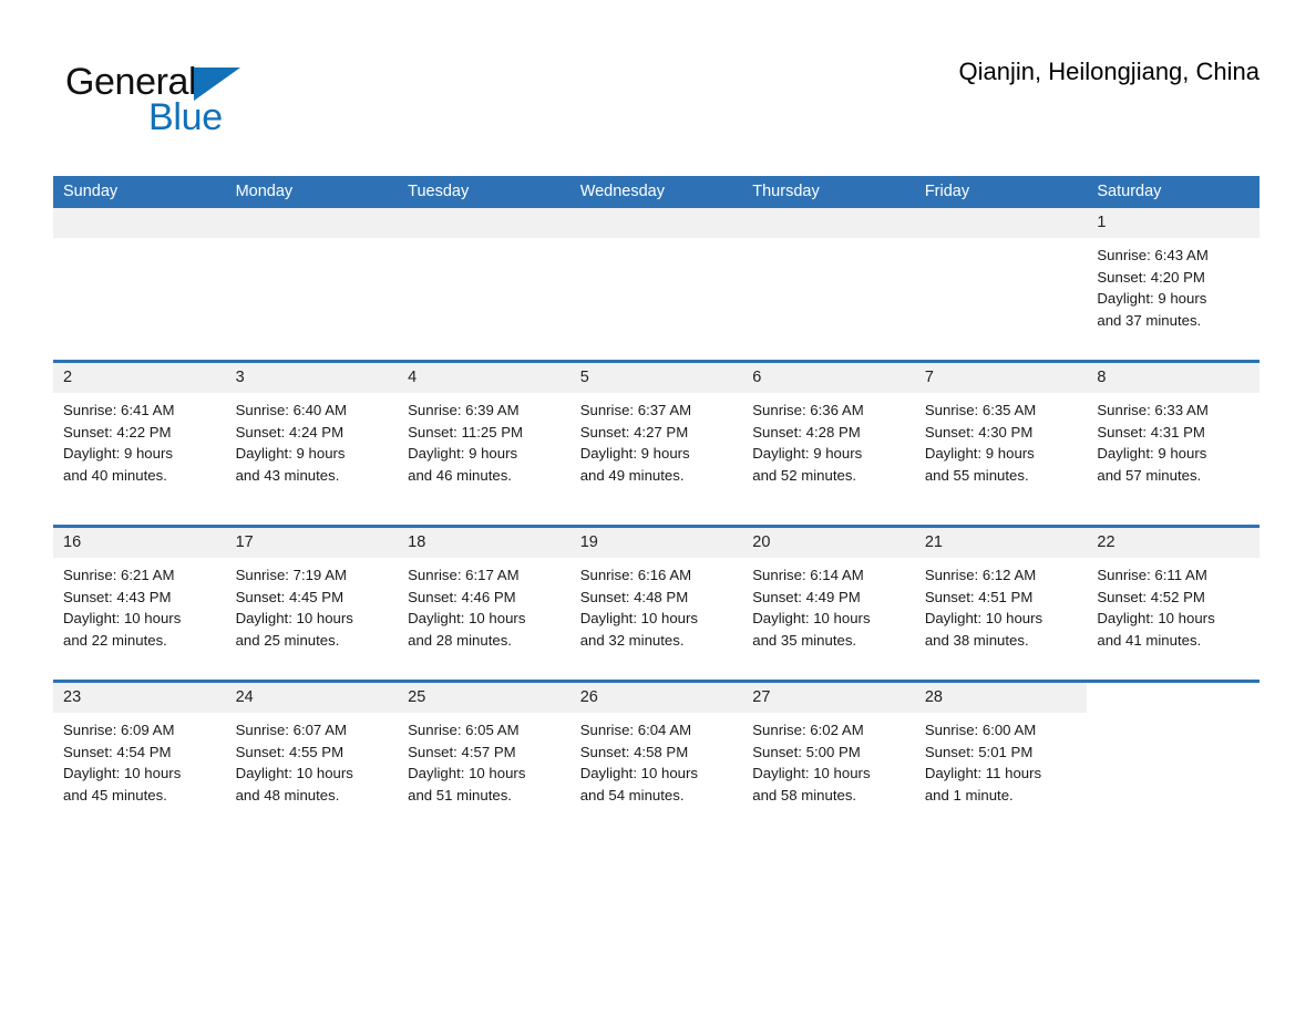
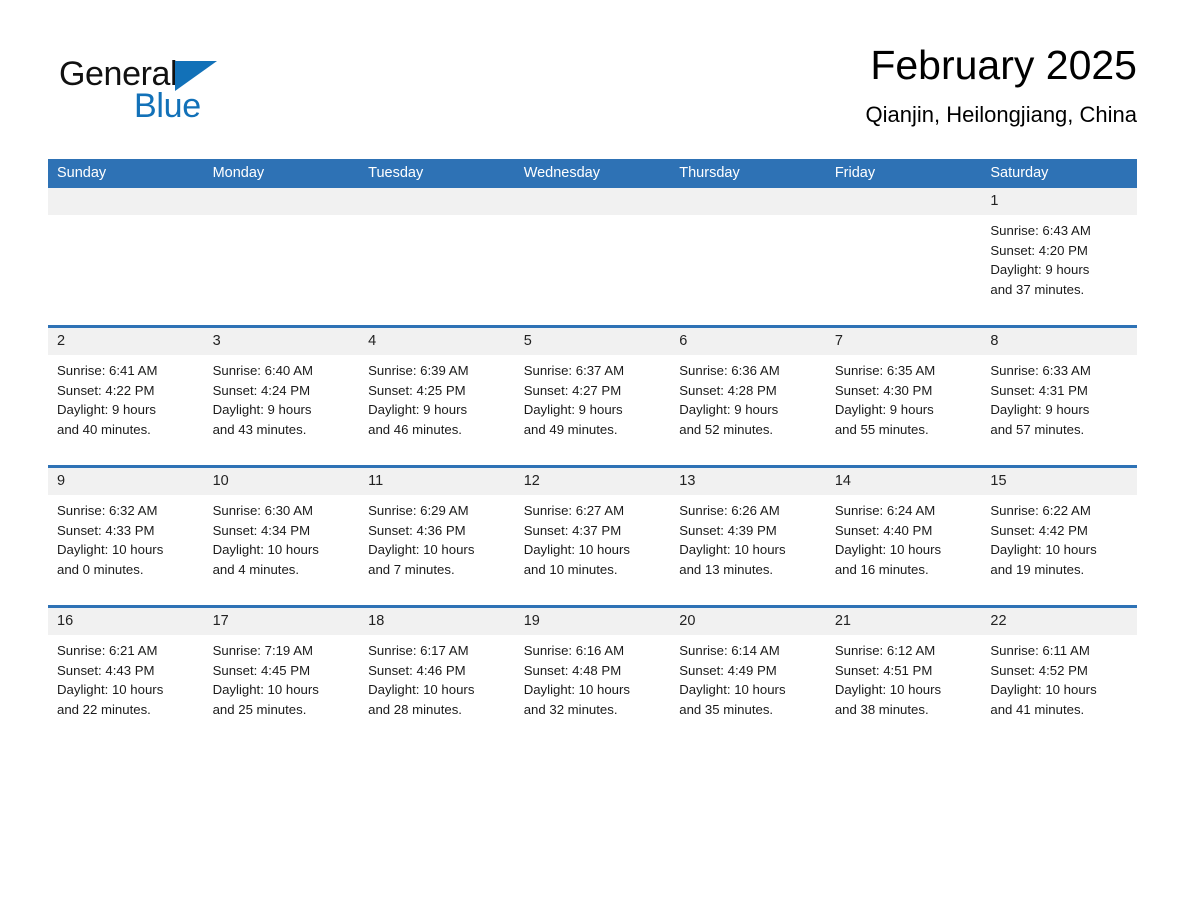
  General
  Blue
+ February 2025
  Qianjin, Heilongjiang, China
  Sunday	Monday	Tuesday	Wednesday	Thursday	Friday	Saturday
  						1Sunrise: 6:43 AMSunset: 4:20 PMDaylight: 9 hoursand 37 minutes.
- 2Sunrise: 6:41 AMSunset: 4:22 PMDaylight: 9 hoursand 40 minutes.	3Sunrise: 6:40 AMSunset: 4:24 PMDaylight: 9 hoursand 43 minutes.	4Sunrise: 6:39 AMSunset: 11:25 PMDaylight: 9 hoursand 46 minutes.	5Sunrise: 6:37 AMSunset: 4:27 PMDaylight: 9 hoursand 49 minutes.	6Sunrise: 6:36 AMSunset: 4:28 PMDaylight: 9 hoursand 52 minutes.	7Sunrise: 6:35 AMSunset: 4:30 PMDaylight: 9 hoursand 55 minutes.	8Sunrise: 6:33 AMSunset: 4:31 PMDaylight: 9 hoursand 57 minutes.
+ 2Sunrise: 6:41 AMSunset: 4:22 PMDaylight: 9 hoursand 40 minutes.	3Sunrise: 6:40 AMSunset: 4:24 PMDaylight: 9 hoursand 43 minutes.	4Sunrise: 6:39 AMSunset: 4:25 PMDaylight: 9 hoursand 46 minutes.	5Sunrise: 6:37 AMSunset: 4:27 PMDaylight: 9 hoursand 49 minutes.	6Sunrise: 6:36 AMSunset: 4:28 PMDaylight: 9 hoursand 52 minutes.	7Sunrise: 6:35 AMSunset: 4:30 PMDaylight: 9 hoursand 55 minutes.	8Sunrise: 6:33 AMSunset: 4:31 PMDaylight: 9 hoursand 57 minutes.
+ 9Sunrise: 6:32 AMSunset: 4:33 PMDaylight: 10 hoursand 0 minutes.	10Sunrise: 6:30 AMSunset: 4:34 PMDaylight: 10 hoursand 4 minutes.	11Sunrise: 6:29 AMSunset: 4:36 PMDaylight: 10 hoursand 7 minutes.	12Sunrise: 6:27 AMSunset: 4:37 PMDaylight: 10 hoursand 10 minutes.	13Sunrise: 6:26 AMSunset: 4:39 PMDaylight: 10 hoursand 13 minutes.	14Sunrise: 6:24 AMSunset: 4:40 PMDaylight: 10 hoursand 16 minutes.	15Sunrise: 6:22 AMSunset: 4:42 PMDaylight: 10 hoursand 19 minutes.
  16Sunrise: 6:21 AMSunset: 4:43 PMDaylight: 10 hoursand 22 minutes.	17Sunrise: 7:19 AMSunset: 4:45 PMDaylight: 10 hoursand 25 minutes.	18Sunrise: 6:17 AMSunset: 4:46 PMDaylight: 10 hoursand 28 minutes.	19Sunrise: 6:16 AMSunset: 4:48 PMDaylight: 10 hoursand 32 minutes.	20Sunrise: 6:14 AMSunset: 4:49 PMDaylight: 10 hoursand 35 minutes.	21Sunrise: 6:12 AMSunset: 4:51 PMDaylight: 10 hoursand 38 minutes.	22Sunrise: 6:11 AMSunset: 4:52 PMDaylight: 10 hoursand 41 minutes.
- 23Sunrise: 6:09 AMSunset: 4:54 PMDaylight: 10 hoursand 45 minutes.	24Sunrise: 6:07 AMSunset: 4:55 PMDaylight: 10 hoursand 48 minutes.	25Sunrise: 6:05 AMSunset: 4:57 PMDaylight: 10 hoursand 51 minutes.	26Sunrise: 6:04 AMSunset: 4:58 PMDaylight: 10 hoursand 54 minutes.	27Sunrise: 6:02 AMSunset: 5:00 PMDaylight: 10 hoursand 58 minutes.	28Sunrise: 6:00 AMSunset: 5:01 PMDaylight: 11 hoursand 1 minute.
